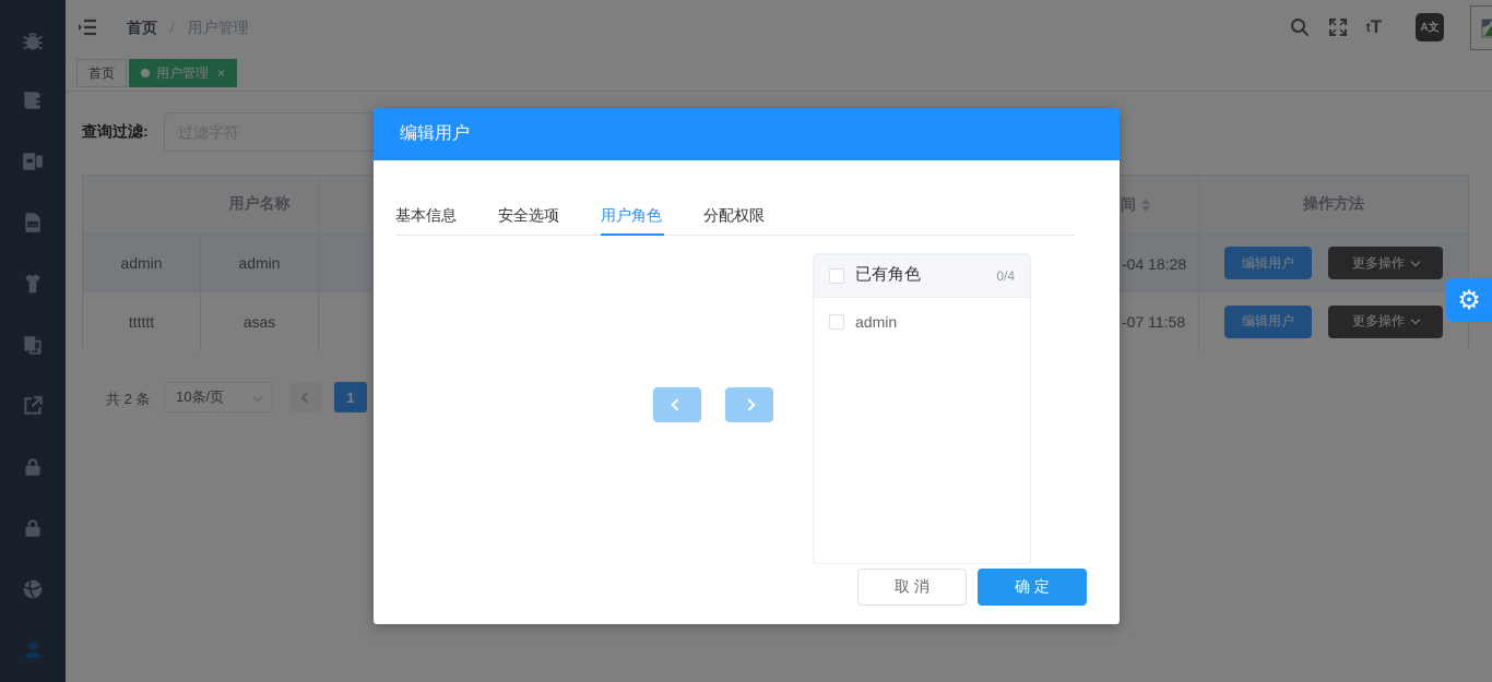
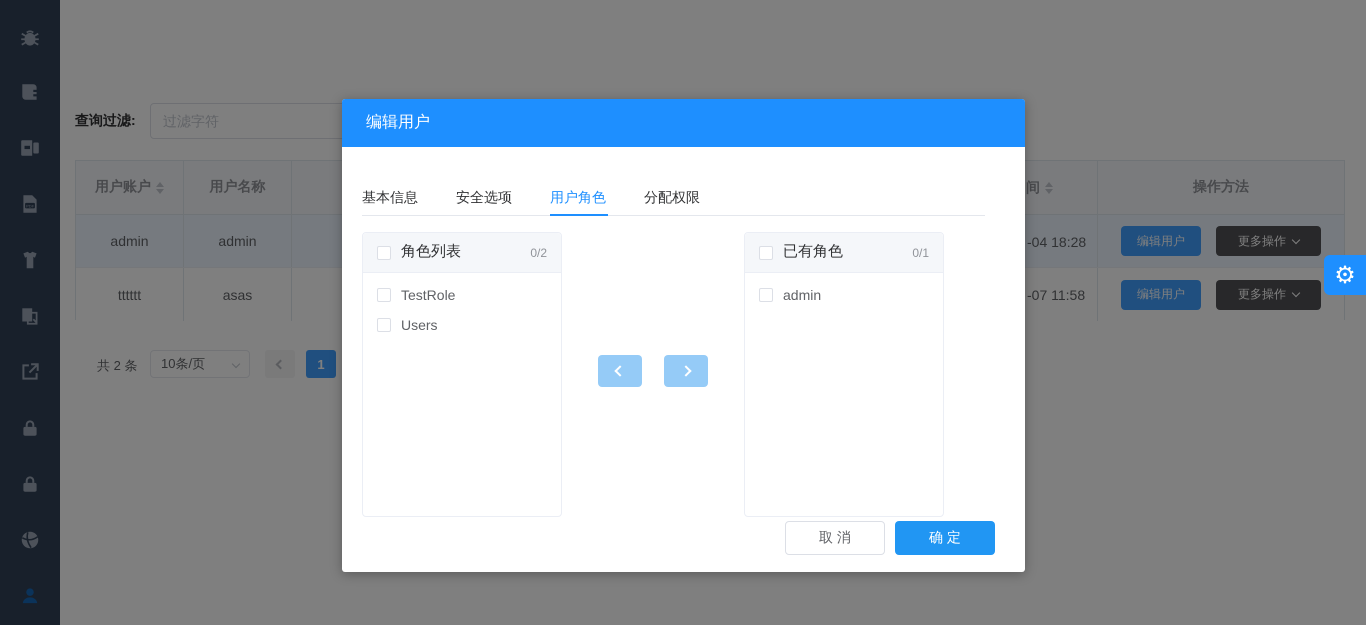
- 首页 / 用户管理
- t
- T
- A文
- 首页
- 用户管理
- ×
  查询过滤:
  过滤字符
+ 用户账户
  用户名称
  操作方法
  间
  admin
  admin
  编辑用户
  更多操作
  -04 18:28
  tttttt
  asas
  编辑用户
  更多操作
  -07 11:58
  共 2 条
  10条/页
  1
  编辑用户
  基本信息
  安全选项
  用户角色
  分配权限
+ 角色列表
+ 0/2
+ TestRole
+ Users
  已有角色
- 0/4
+ 0/1
  admin
  取 消
  确 定
  ⚙
